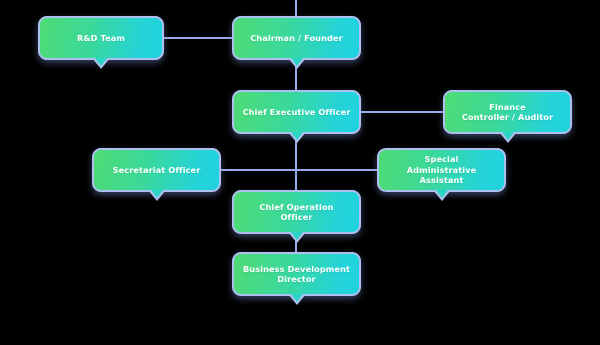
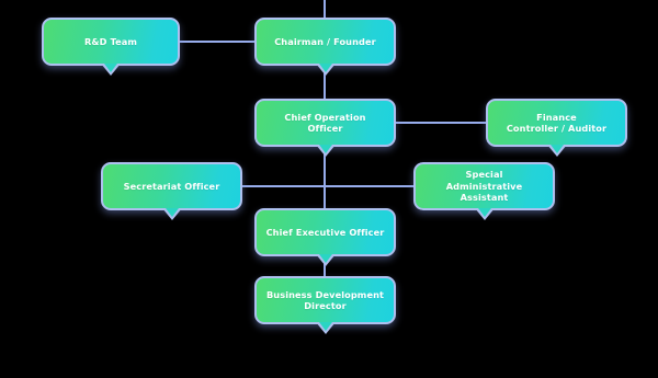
  R&D Team
  Chairman / Founder
- Chief Executive Officer
+ Chief Operation Officer
  Finance
  Controller / Auditor
  Secretariat Officer
  Special
  Administrative Assistant
- Chief Operation Officer
+ Chief Executive Officer
  Business Development
  Director
